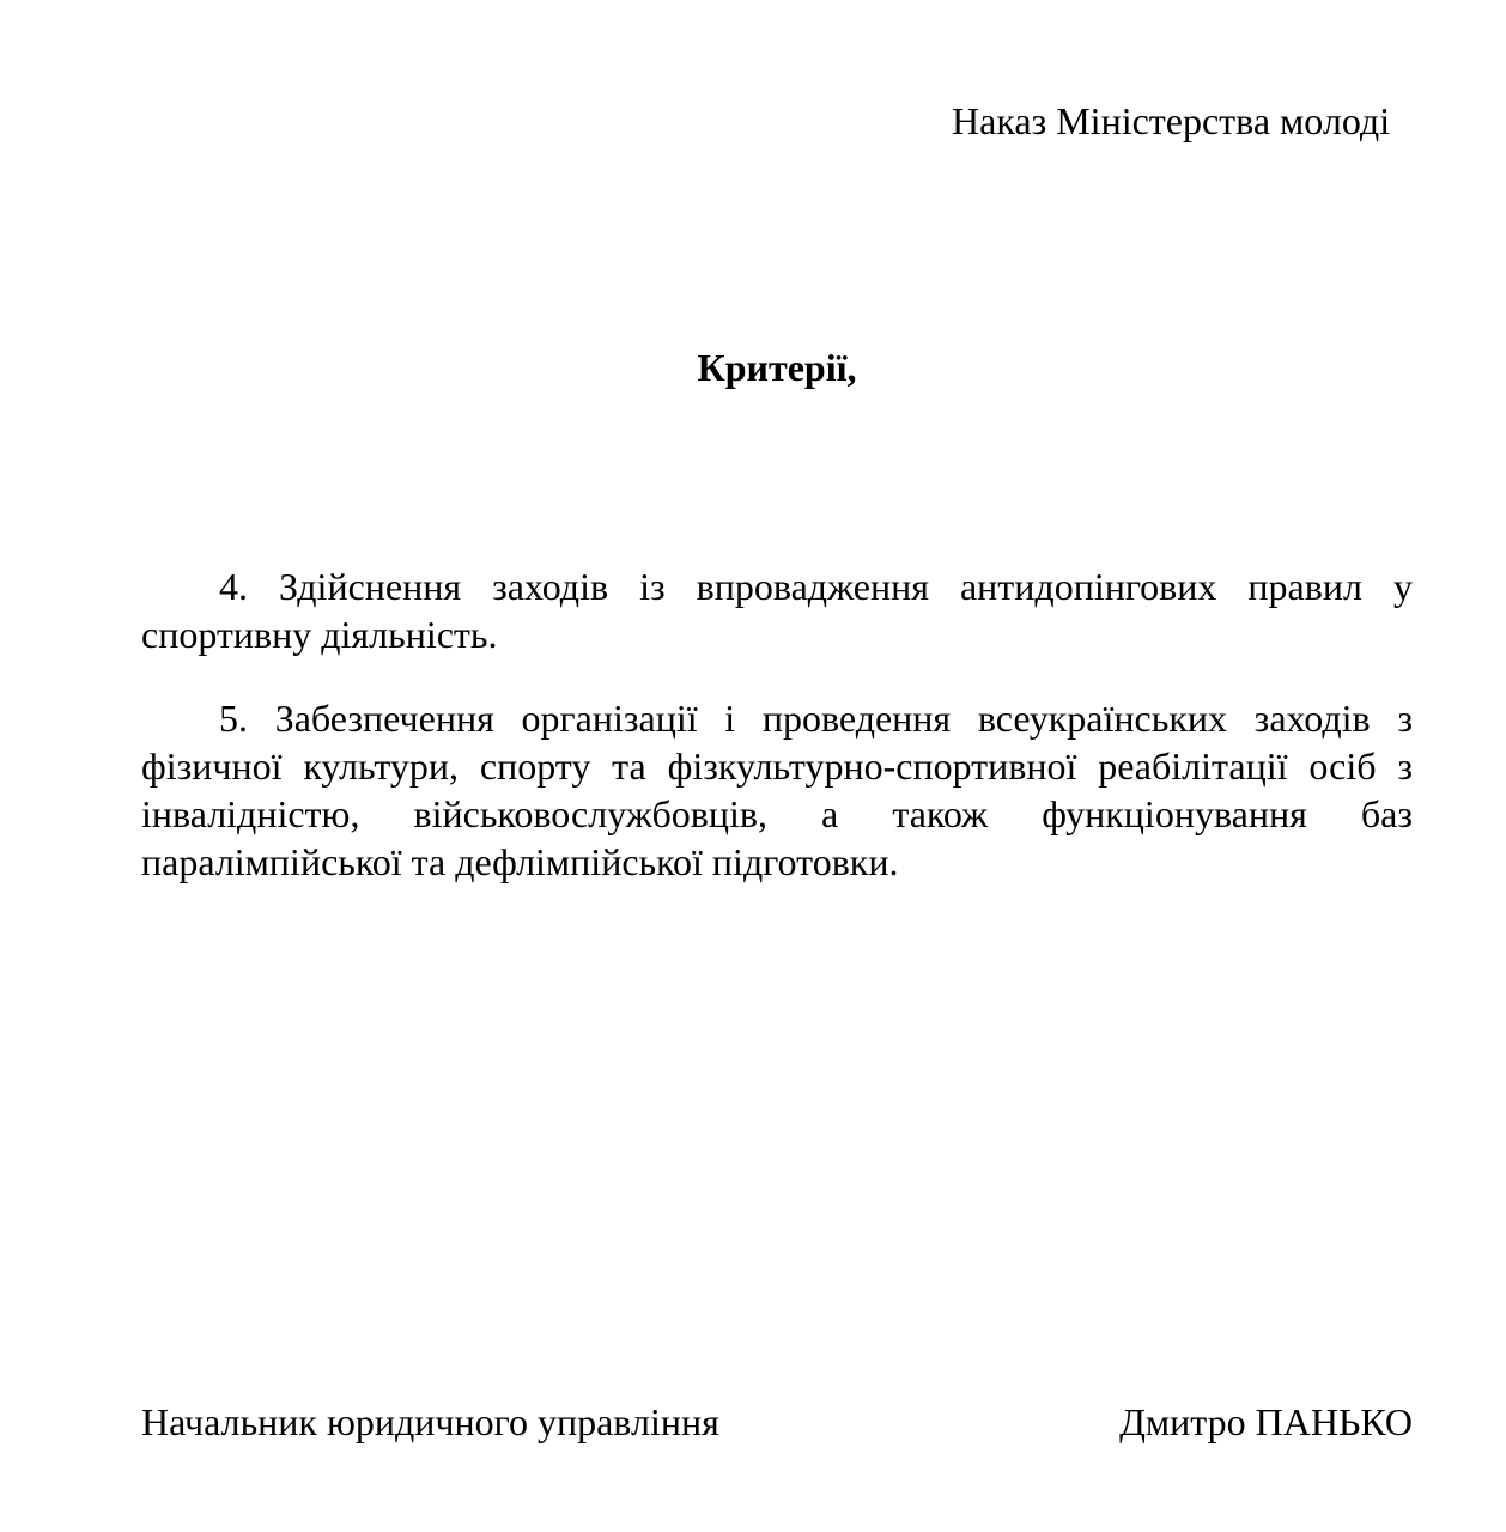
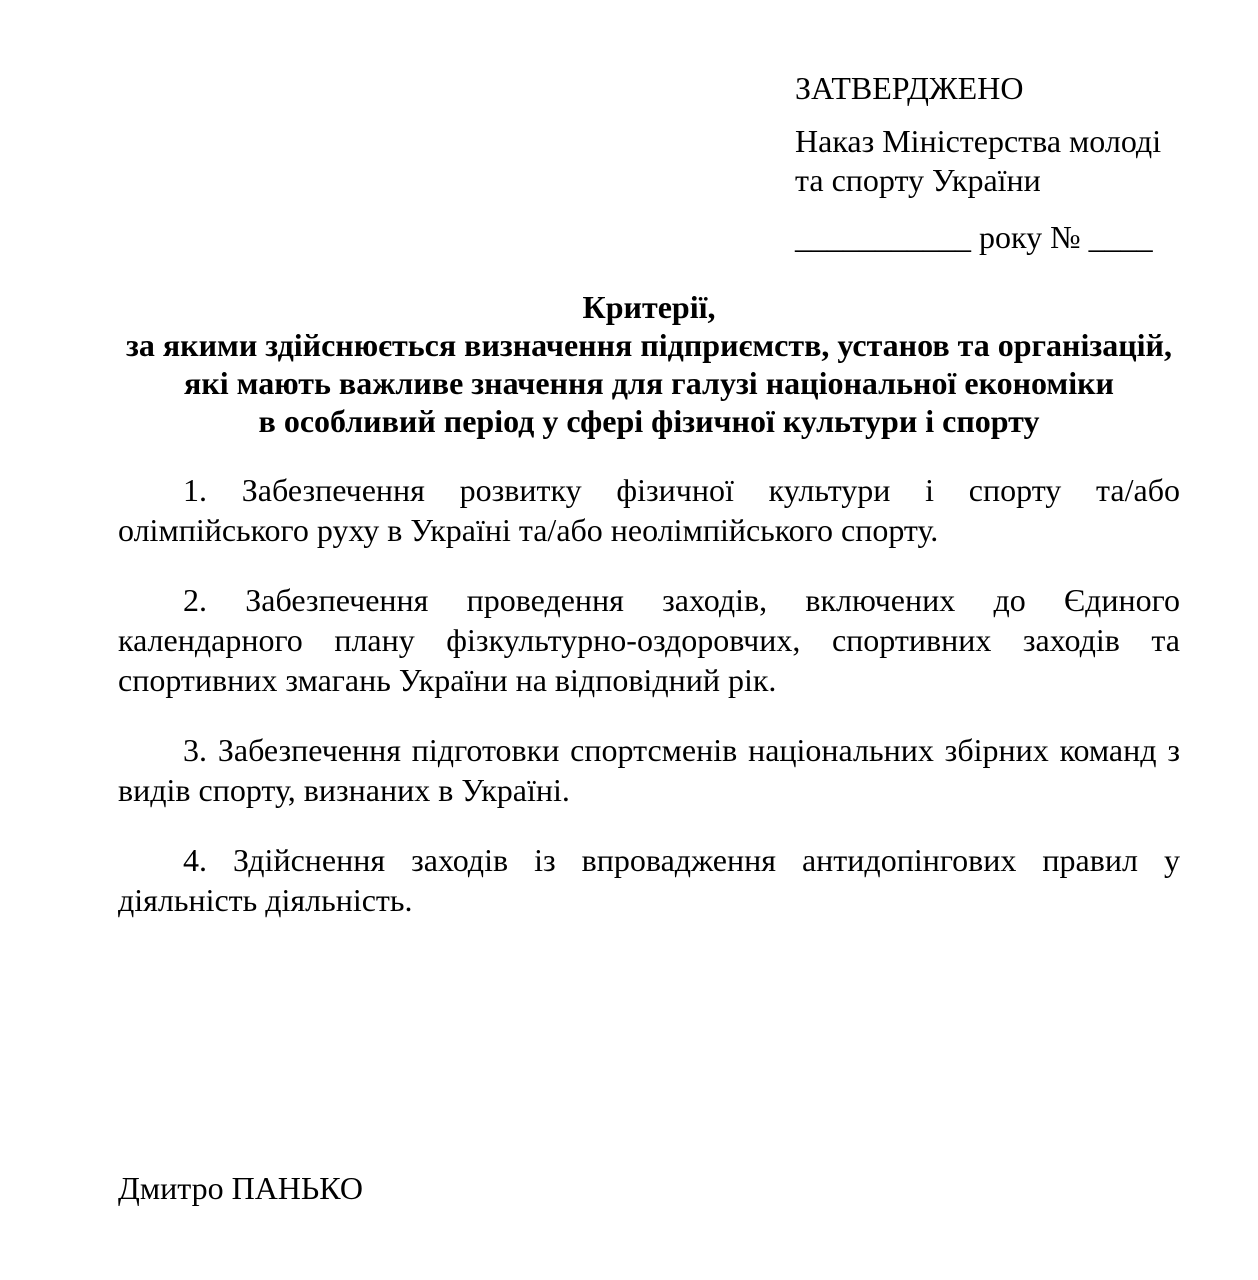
+ ЗАТВЕРДЖЕНО
  Наказ Міністерства молоді
+ та спорту України
+ ___________ року № ____
  Критерії,
+ за якими здійснюється визначення підприємств, установ та організацій,
+ які мають важливе значення для галузі національної економіки
+ в особливий період у сфері фізичної культури і спорту
+ 1. Забезпечення розвитку фізичної культури і спорту та/або олімпійського руху в Україні та/або неолімпійського спорту.
+ 2. Забезпечення проведення заходів, включених до Єдиного календарного плану фізкультурно-оздоровчих, спортивних заходів та спортивних змагань України на відповідний рік.
+ 3. Забезпечення підготовки спортсменів національних збірних команд з видів спорту, визнаних в Україні.
- 4. Здійснення заходів із впровадження антидопінгових правил у спортивну діяльність.
+ 4. Здійснення заходів із впровадження антидопінгових правил у діяльність діяльність.
- 5. Забезпечення організації і проведення всеукраїнських заходів з фізичної культури, спорту та фізкультурно-спортивної реабілітації осіб з інвалідністю, військовослужбовців, а також функціонування баз паралімпійської та дефлімпійської підготовки.
- Начальник юридичного управління
  Дмитро ПАНЬКО
